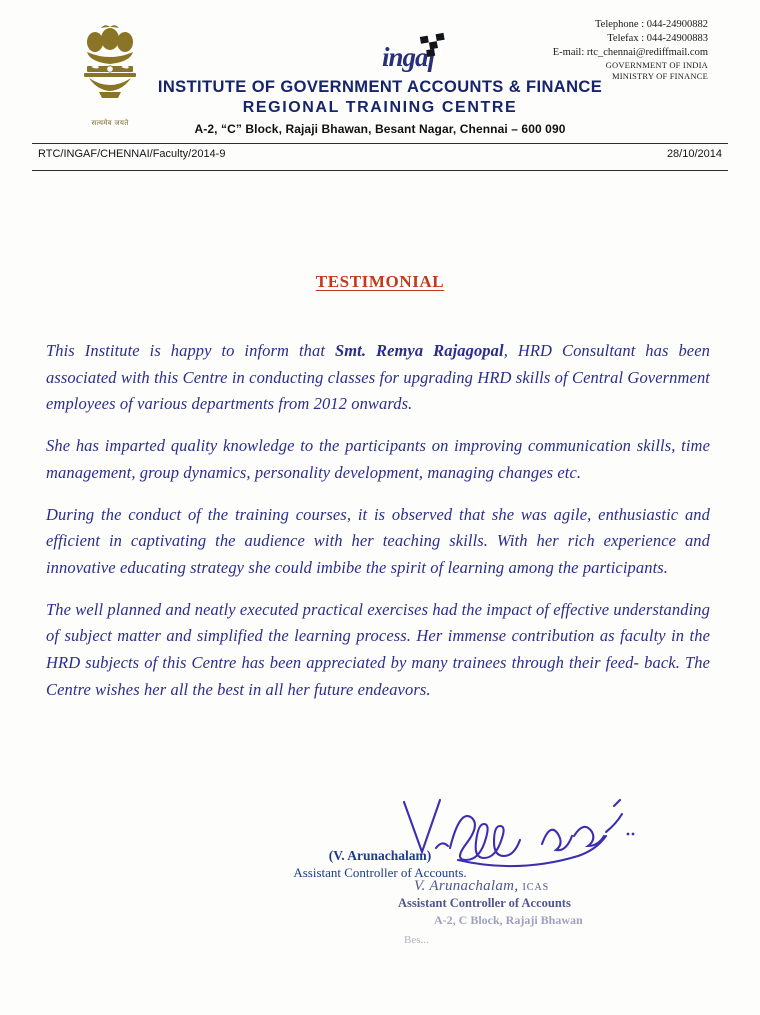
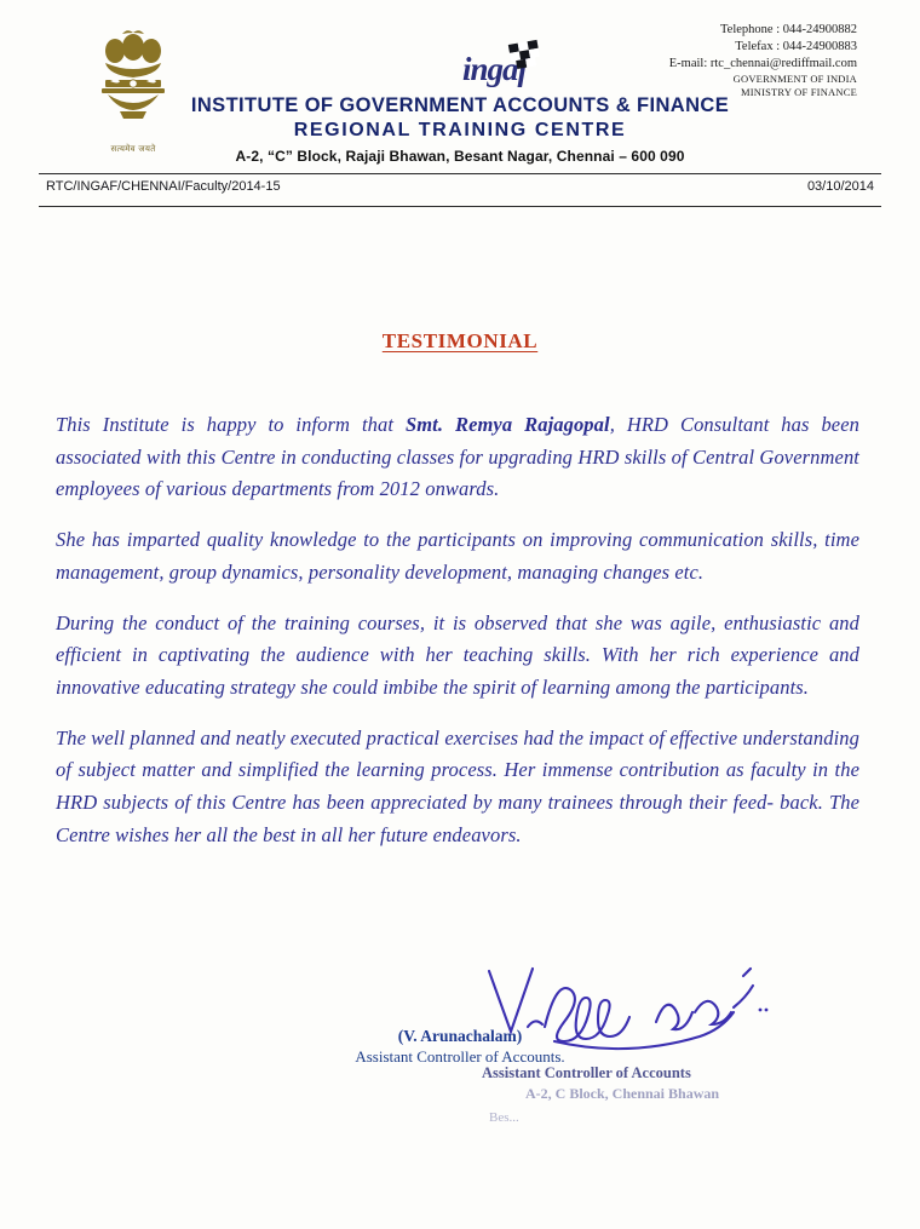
  सत्यमेव जयते
  Telephone : 044-24900882
  Telefax : 044-24900883
  E-mail: rtc_chennai@rediffmail.com
  GOVERNMENT OF INDIA
  MINISTRY OF FINANCE
  ingaf
  INSTITUTE OF GOVERNMENT ACCOUNTS & FINANCE
  REGIONAL TRAINING CENTRE
  A-2, “C” Block, Rajaji Bhawan, Besant Nagar, Chennai – 600 090
- RTC/INGAF/CHENNAI/Faculty/2014-9
+ RTC/INGAF/CHENNAI/Faculty/2014-15
- 28/10/2014
+ 03/10/2014
  TESTIMONIAL
  This Institute is happy to inform that Smt. Remya Rajagopal, HRD Consultant has been associated with this Centre in conducting classes for upgrading HRD skills of Central Government employees of various departments from 2012 onwards.
  She has imparted quality knowledge to the participants on improving communication skills, time management, group dynamics, personality development, managing changes etc.
  During the conduct of the training courses, it is observed that she was agile, enthusiastic and efficient in captivating the audience with her teaching skills. With her rich experience and innovative educating strategy she could imbibe the spirit of learning among the participants.
  The well planned and neatly executed practical exercises had the impact of effective understanding of subject matter and simplified the learning process. Her immense contribution as faculty in the HRD subjects of this Centre has been appreciated by many trainees through their feed- back. The Centre wishes her all the best in all her future endeavors.
  (V. Arunachalam)
  Assistant Controller of Accounts.
- V. Arunachalam, ICAS
  Assistant Controller of Accounts
- A-2, C Block, Rajaji Bhawan
+ A-2, C Block, Chennai Bhawan
  Bes...
